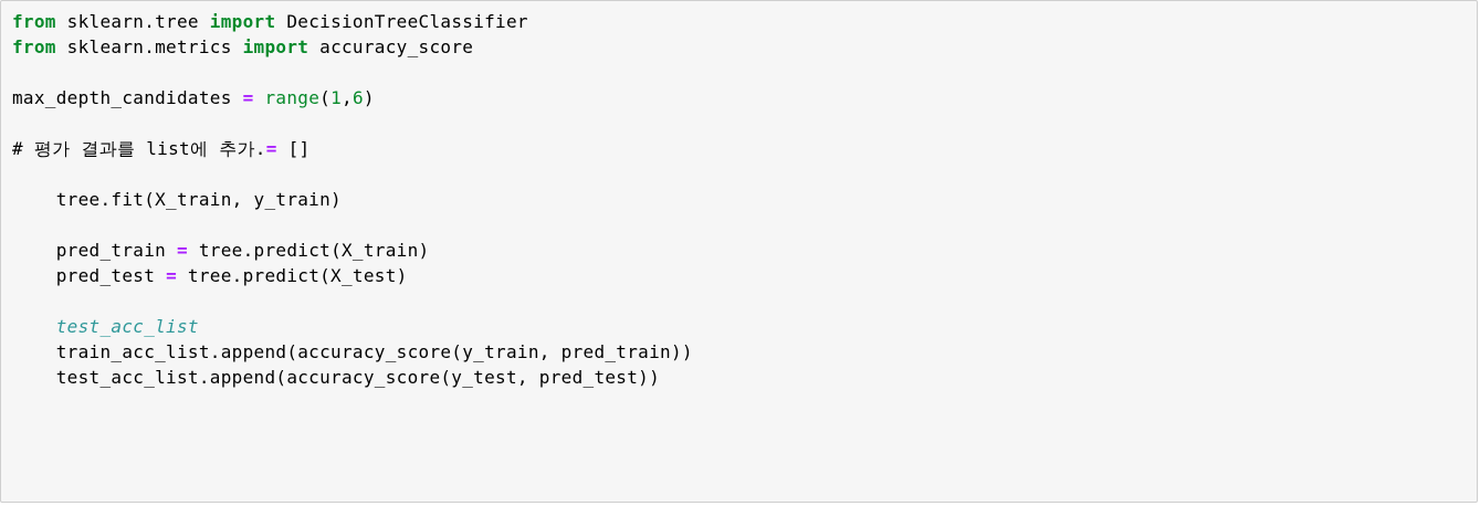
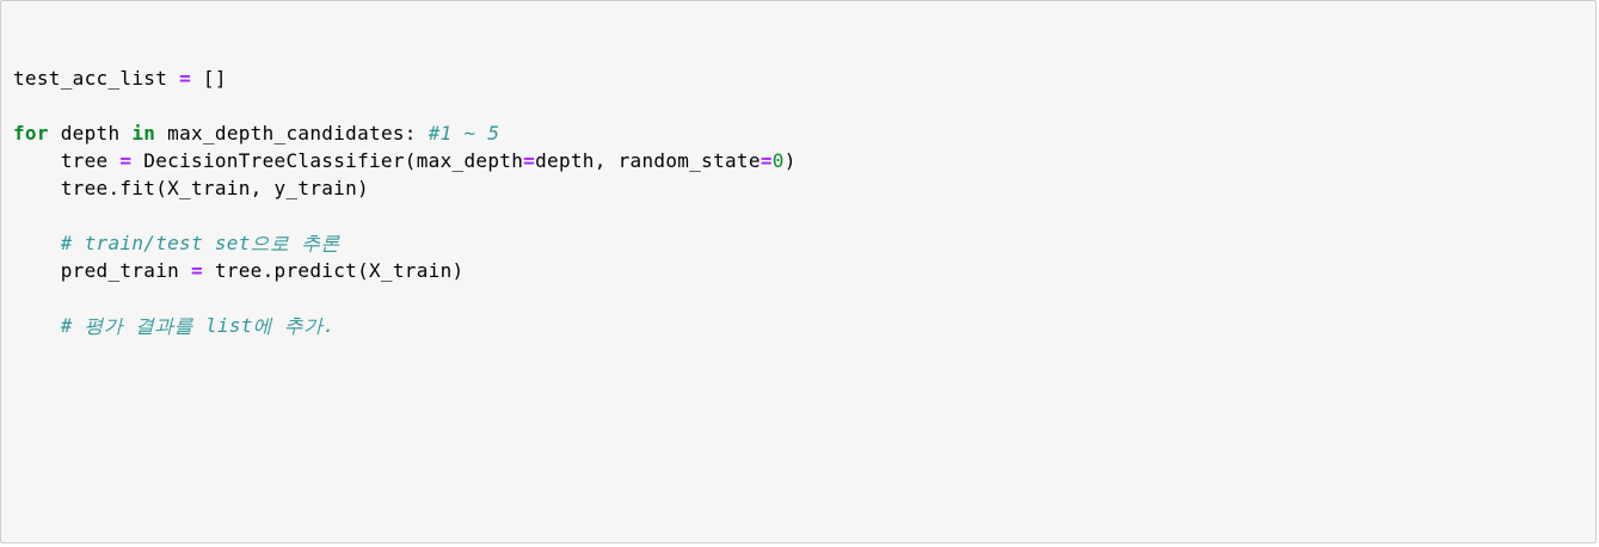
- from sklearn.tree import DecisionTreeClassifier
- from sklearn.metrics import accuracy_score
- max_depth_candidates = range(1,6)
- # 평가 결과를 list에 추가.= []
+ test_acc_list = []
+ for depth in max_depth_candidates: #1 ~ 5
+ tree = DecisionTreeClassifier(max_depth=depth, random_state=0)
  tree.fit(X_train, y_train)
+ # train/test set으로 추론
  pred_train = tree.predict(X_train)
- pred_test = tree.predict(X_test)
- test_acc_list
+ # 평가 결과를 list에 추가.
- train_acc_list.append(accuracy_score(y_train, pred_train))
- test_acc_list.append(accuracy_score(y_test, pred_test))
